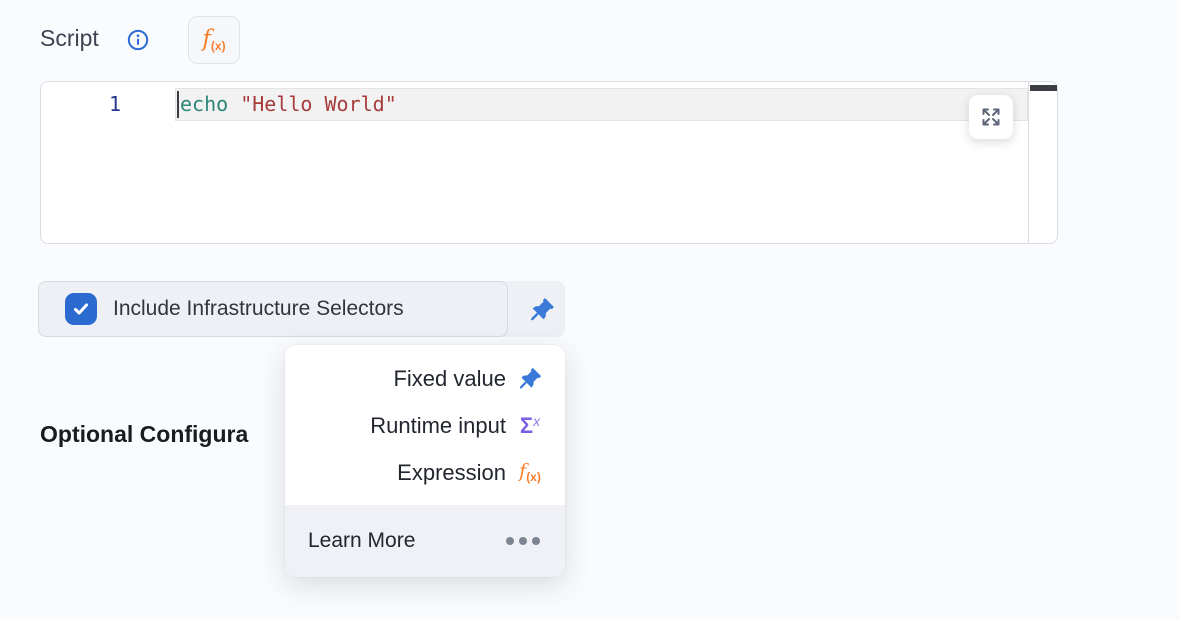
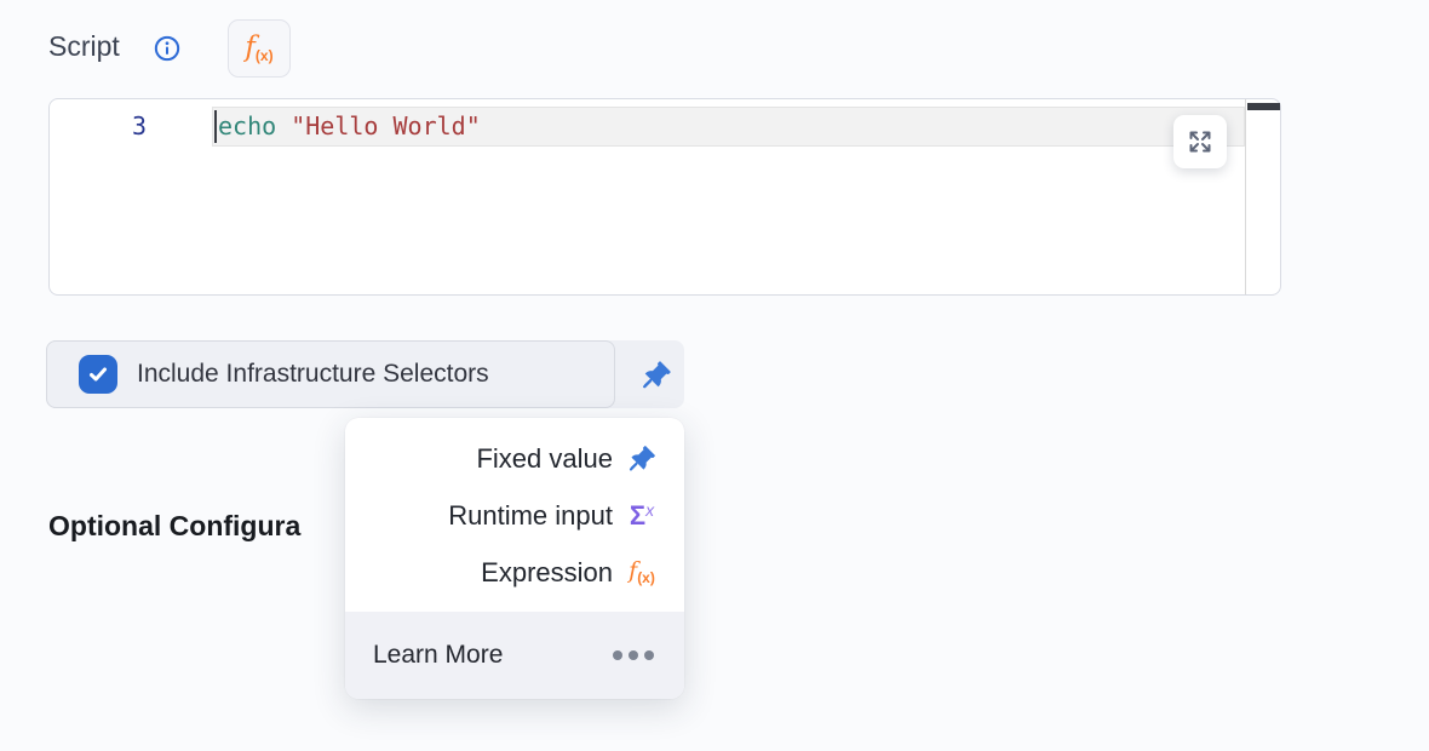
  Script
  f(x)
- 1
+ 3
  echo "Hello World"
  Include Infrastructure Selectors
  Optional Configura
  Fixed value
  Runtime input
  Σx
  Expression
  f(x)
  Learn More
